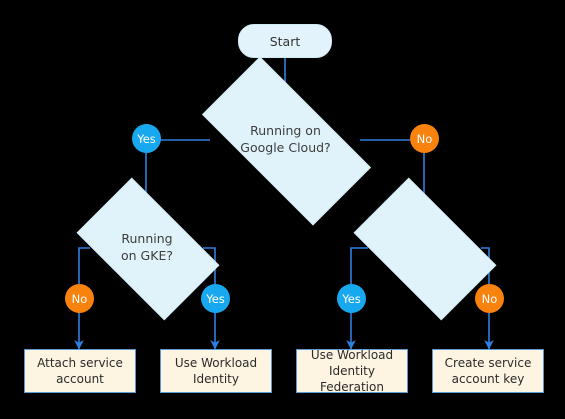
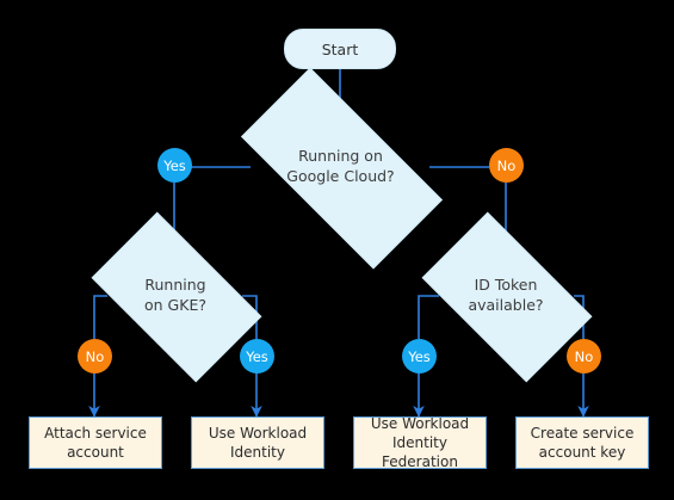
  Start
  Running on
  Google Cloud?
  Running
  on GKE?
+ ID Token
+ available?
  Yes
  No
  No
  Yes
  Yes
  No
  Attach service
  account
  Use Workload
  Identity
  Use Workload
  Identity Federation
  Create service
  account key
